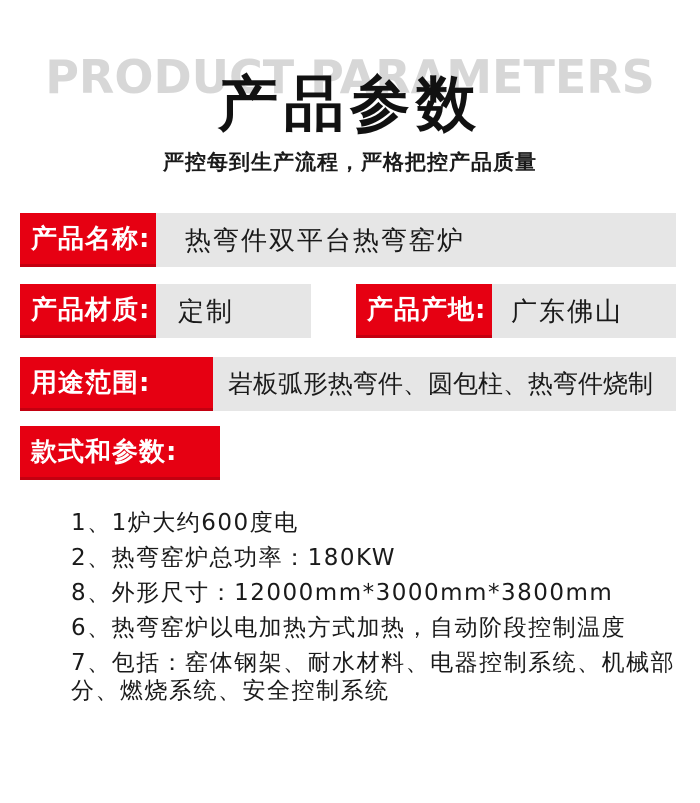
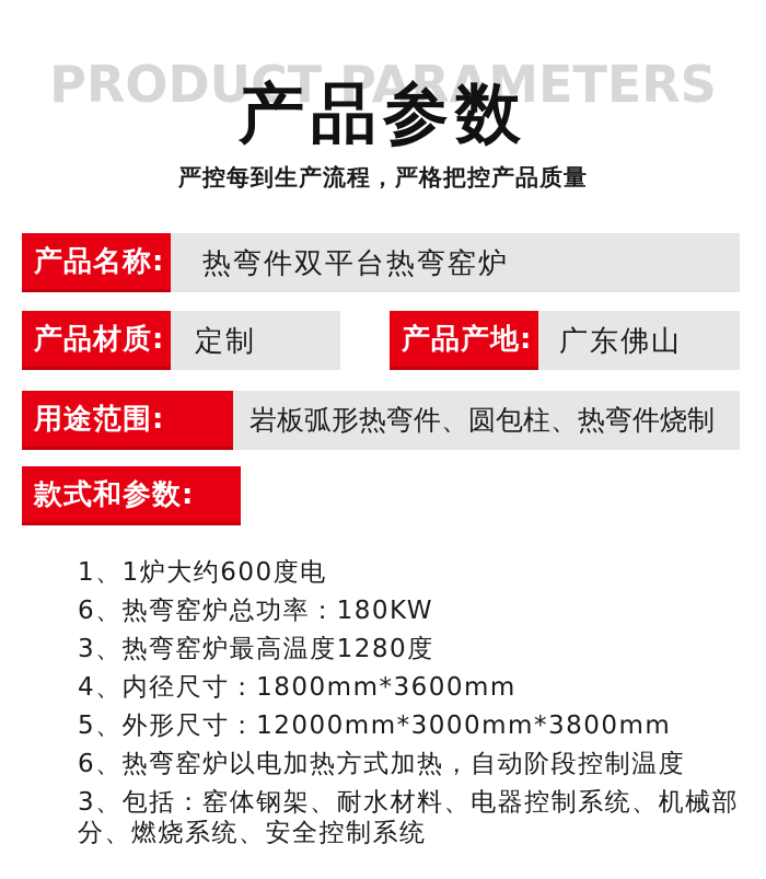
  PRODUCT PARAMETERS
  产品参数
  严控每到生产流程，严格把控产品质量
  产品名称:
  热弯件双平台热弯窑炉
  产品材质:
  定制
  产品产地:
  广东佛山
  用途范围:
  岩板弧形热弯件、圆包柱、热弯件烧制
  款式和参数:
  1、1炉大约600度电
- 2、热弯窑炉总功率：180KW
+ 6、热弯窑炉总功率：180KW
+ 3、热弯窑炉最高温度1280度
+ 4、内径尺寸：1800mm*3600mm
- 8、外形尺寸：12000mm*3000mm*3800mm
+ 5、外形尺寸：12000mm*3000mm*3800mm
  6、热弯窑炉以电加热方式加热，自动阶段控制温度
- 7、包括：窑体钢架、耐水材料、电器控制系统、机械部分、燃烧系统、安全控制系统
+ 3、包括：窑体钢架、耐水材料、电器控制系统、机械部分、燃烧系统、安全控制系统
